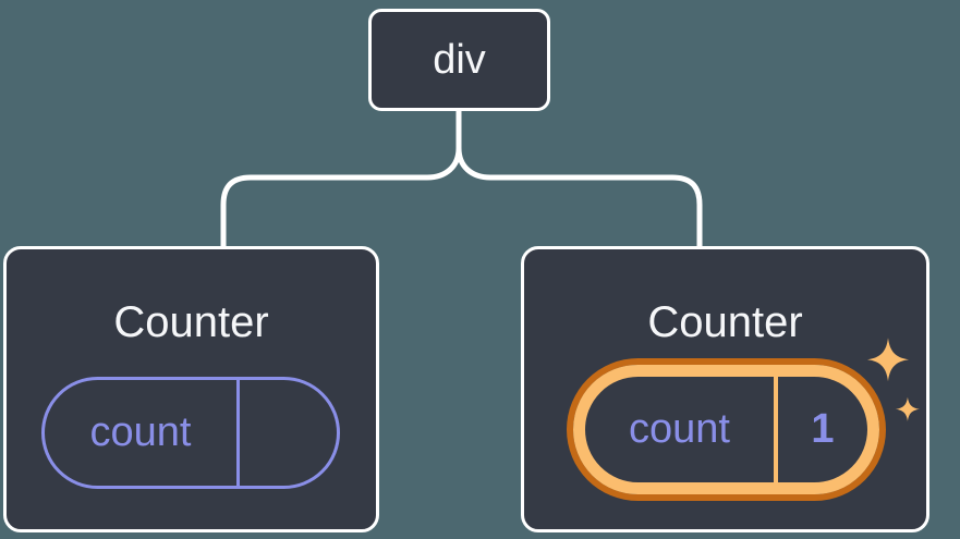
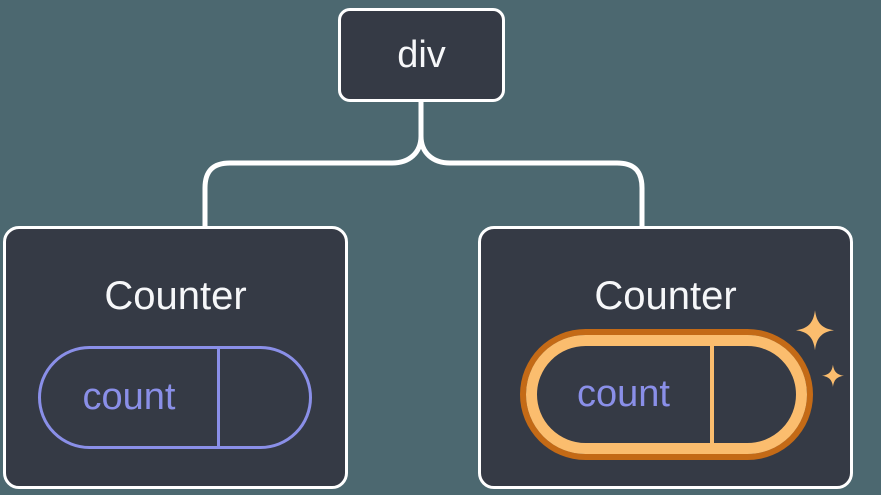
  div
  Counter
  count
  Counter
  count
- 1
